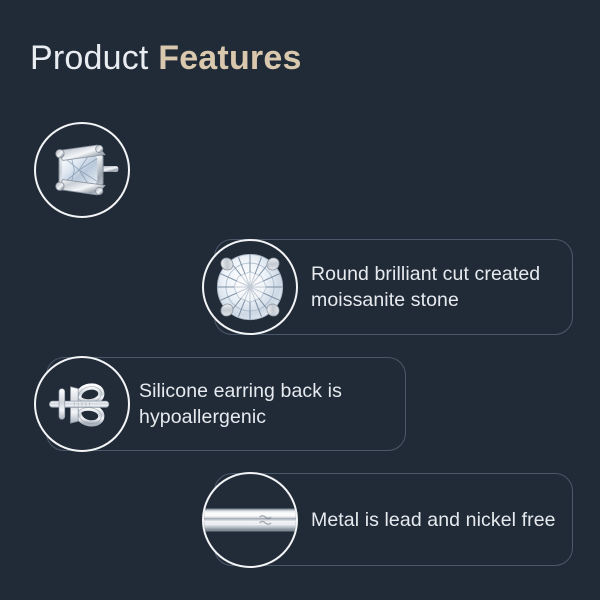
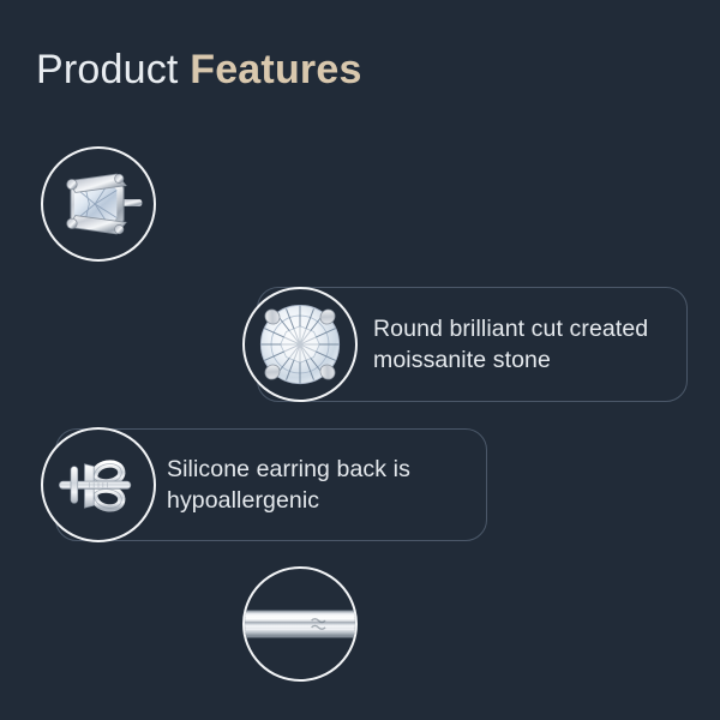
  Product Features
  Round brilliant cut created moissanite stone
  Silicone earring back is hypoallergenic
- Metal is lead and nickel free
